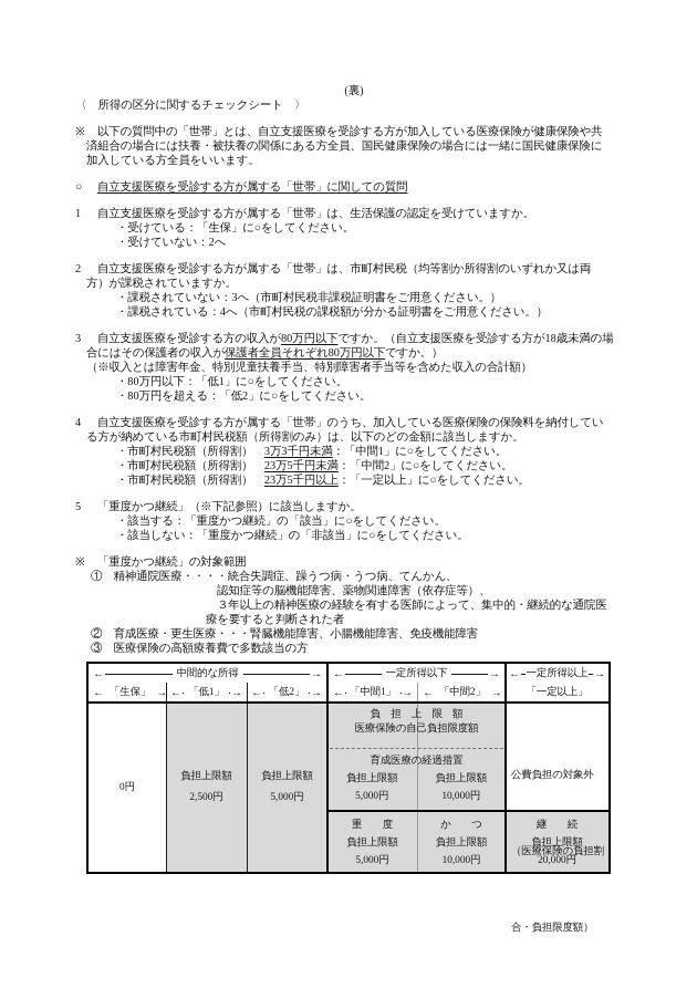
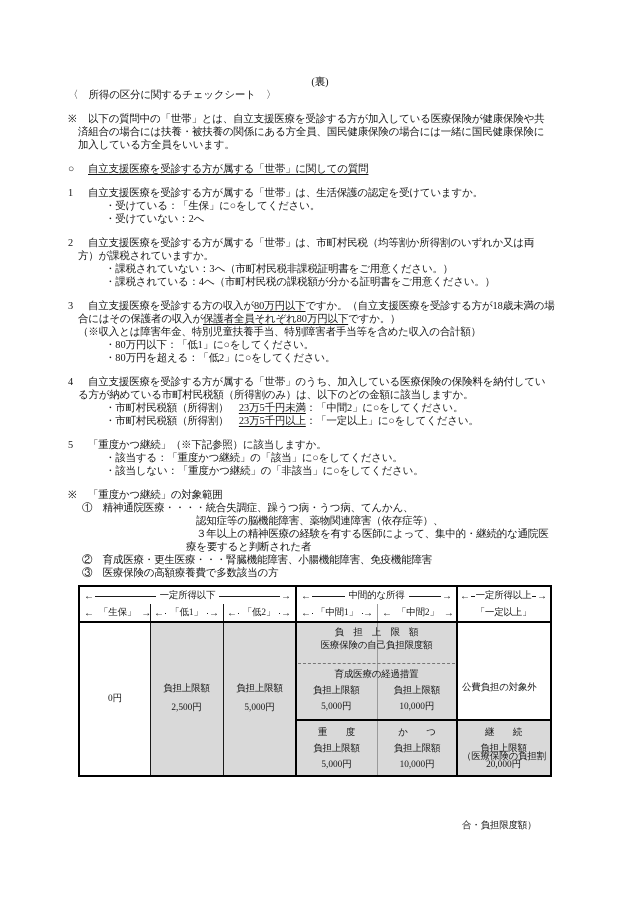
  (裏)
  〈 所得の区分に関するチェックシート 〉
  ※ 以下の質問中の「世帯」とは、自立支援医療を受診する方が加入している医療保険が健康保険や共
  済組合の場合には扶養・被扶養の関係にある方全員、国民健康保険の場合には一緒に国民健康保険に
  加入している方全員をいいます。
  ○ 自立支援医療を受診する方が属する「世帯」に関しての質問
  1 自立支援医療を受診する方が属する「世帯」は、生活保護の認定を受けていますか。
  ・受けている：「生保」に○をしてください。
  ・受けていない：2へ
  2 自立支援医療を受診する方が属する「世帯」は、市町村民税（均等割か所得割のいずれか又は両
  方）が課税されていますか。
  ・課税されていない：3へ（市町村民税非課税証明書をご用意ください。）
  ・課税されている：4へ（市町村民税の課税額が分かる証明書をご用意ください。）
  3 自立支援医療を受診する方の収入が80万円以下ですか。（自立支援医療を受診する方が18歳未満の場
  合にはその保護者の収入が保護者全員それぞれ80万円以下ですか。）
  （※収入とは障害年金、特別児童扶養手当、特別障害者手当等を含めた収入の合計額）
  ・80万円以下：「低1」に○をしてください。
  ・80万円を超える：「低2」に○をしてください。
  4 自立支援医療を受診する方が属する「世帯」のうち、加入している医療保険の保険料を納付してい
  る方が納めている市町村民税額（所得割のみ）は、以下のどの金額に該当しますか。
- ・市町村民税額（所得割） 3万3千円未満：「中間1」に○をしてください。
  ・市町村民税額（所得割） 23万5千円未満：「中間2」に○をしてください。
  ・市町村民税額（所得割） 23万5千円以上：「一定以上」に○をしてください。
  5 「重度かつ継続」（※下記参照）に該当しますか。
  ・該当する：「重度かつ継続」の「該当」に○をしてください。
  ・該当しない：「重度かつ継続」の「非該当」に○をしてください。
  ※ 「重度かつ継続」の対象範囲
  ① 精神通院医療・・・・統合失調症、躁うつ病・うつ病、てんかん、
  認知症等の脳機能障害、薬物関連障害（依存症等）、
  ３年以上の精神医療の経験を有する医師によって、集中的・継続的な通院医
  療を要すると判断された者
  ② 育成医療・更生医療・・・腎臓機能障害、小腸機能障害、免疫機能障害
  ③ 医療保険の高額療養費で多数該当の方
  ←
- 中間的な所得
+ 一定所得以下
  →
  ←
- 一定所得以下
+ 中間的な所得
  →
  ←
  一定所得以上
  →
  ←
  「生保」
  →
  ←
  「低1」
  →
  ←
  「低2」
  →
  ←
  「中間1」
  →
  ←
  「中間2」
  →
  「一定以上」
  0円
  負担上限額
  2,500円
  負担上限額
  5,000円
  負 担 上 限 額
  医療保険の自己負担限度額
  育成医療の経過措置
  負担上限額
  負担上限額
  5,000円
  10,000円
  公費負担の対象外
  （医療保険の負担割
  合・負担限度額）
  重 度
  負担上限額
  5,000円
  か つ
  負担上限額
  10,000円
  継 続
  負担上限額
  20,000円
